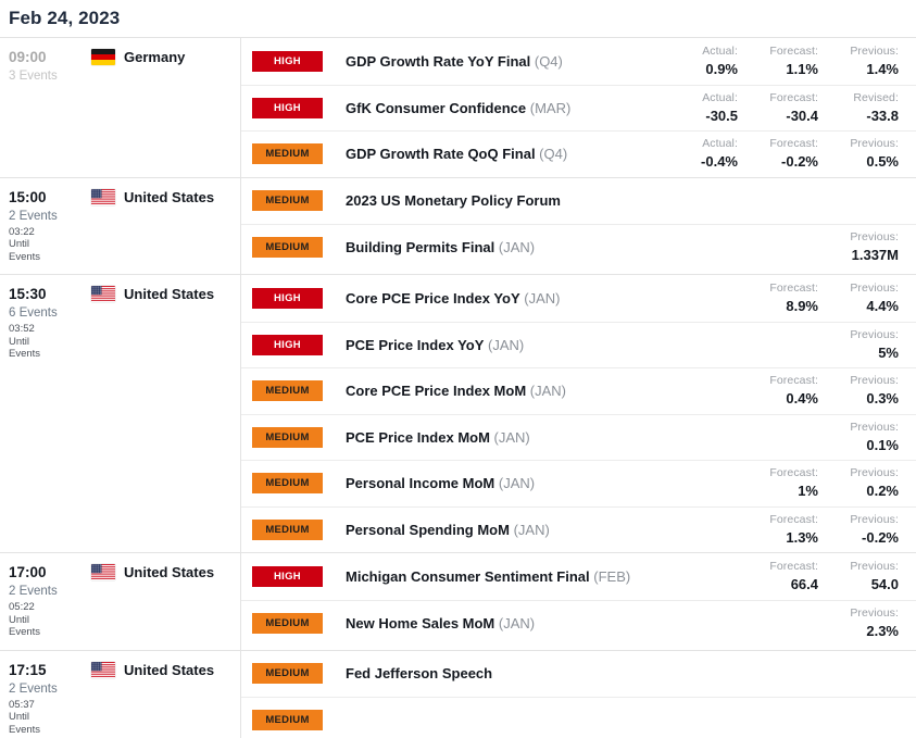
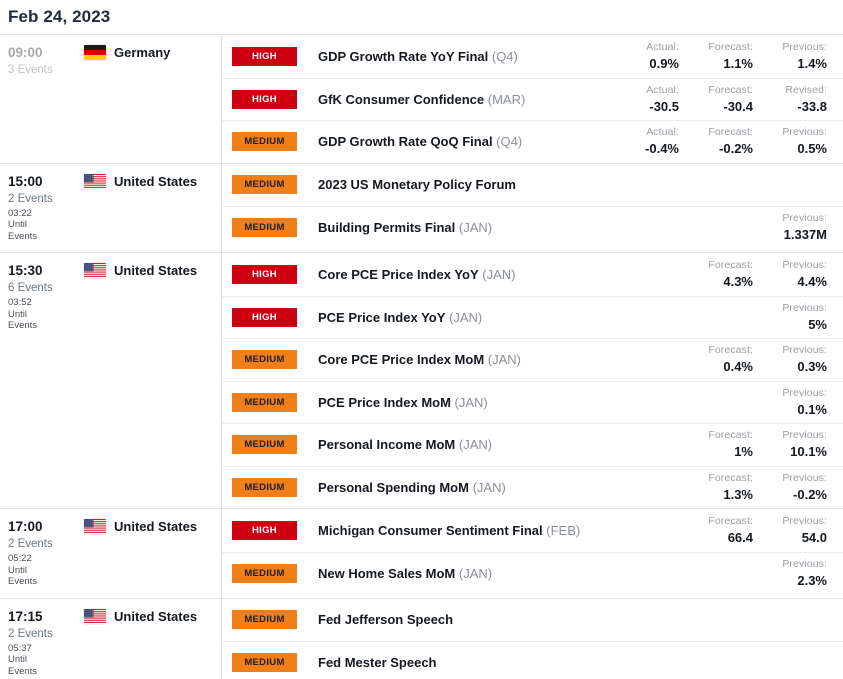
  Feb 24, 2023
  09:00
  3 Events
  Germany
  HIGH
  GDP Growth Rate YoY Final (Q4)
  Actual:
  0.9%
  Forecast:
  1.1%
  Previous:
  1.4%
  HIGH
  GfK Consumer Confidence (MAR)
  Actual:
  -30.5
  Forecast:
  -30.4
  Revised:
  -33.8
  MEDIUM
  GDP Growth Rate QoQ Final (Q4)
  Actual:
  -0.4%
  Forecast:
  -0.2%
  Previous:
  0.5%
  15:00
  2 Events
  03:22
  Until
  Events
  United States
  MEDIUM
  2023 US Monetary Policy Forum
  MEDIUM
  Building Permits Final (JAN)
  Previous:
  1.337M
  15:30
  6 Events
  03:52
  Until
  Events
  United States
  HIGH
  Core PCE Price Index YoY (JAN)
  Forecast:
- 8.9%
+ 4.3%
  Previous:
  4.4%
  HIGH
  PCE Price Index YoY (JAN)
  Previous:
  5%
  MEDIUM
  Core PCE Price Index MoM (JAN)
  Forecast:
  0.4%
  Previous:
  0.3%
  MEDIUM
  PCE Price Index MoM (JAN)
  Previous:
  0.1%
  MEDIUM
  Personal Income MoM (JAN)
  Forecast:
  1%
  Previous:
- 0.2%
+ 10.1%
  MEDIUM
  Personal Spending MoM (JAN)
  Forecast:
  1.3%
  Previous:
  -0.2%
  17:00
  2 Events
  05:22
  Until
  Events
  United States
  HIGH
  Michigan Consumer Sentiment Final (FEB)
  Forecast:
  66.4
  Previous:
  54.0
  MEDIUM
  New Home Sales MoM (JAN)
  Previous:
  2.3%
  17:15
  2 Events
  05:37
  Until
  Events
  United States
  MEDIUM
  Fed Jefferson Speech
  MEDIUM
+ Fed Mester Speech
